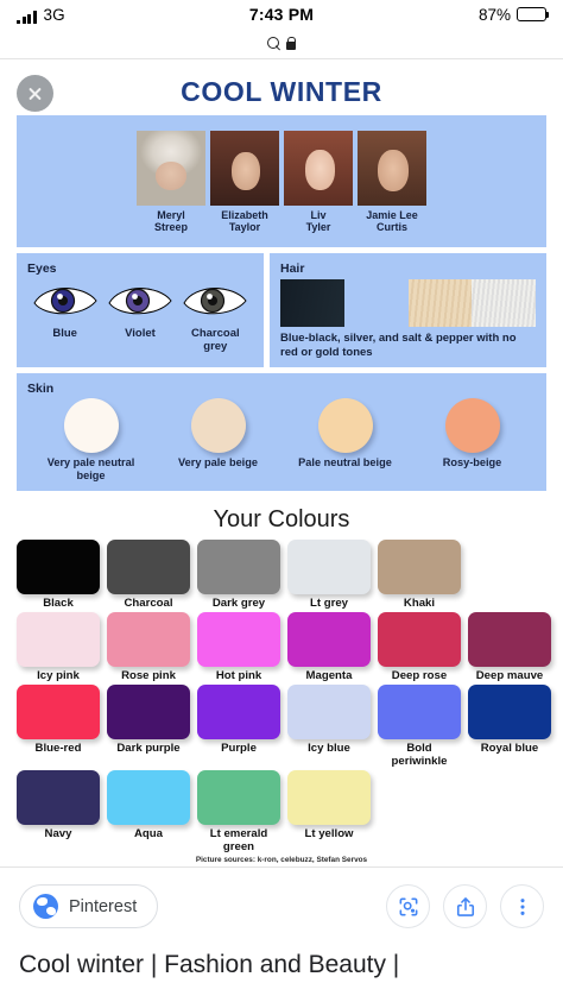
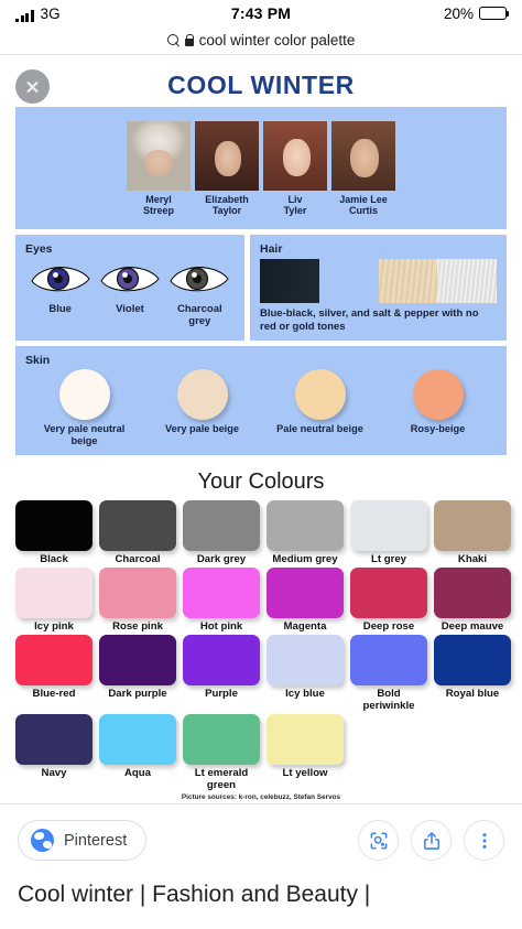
  3G
  7:43 PM
- 87%
+ 20%
+ cool winter color palette
  COOL WINTER
  Meryl
  Streep
  Elizabeth
  Taylor
  Liv
  Tyler
  Jamie Lee
  Curtis
  Eyes
  Blue
  Violet
  Charcoal grey
  Hair
  Blue-black, silver, and salt & pepper with no red or gold tones
  Skin
  Very pale neutral beige
  Very pale beige
  Pale neutral beige
  Rosy-beige
  Your Colours
  Black
  Charcoal
  Dark grey
+ Medium grey
  Lt grey
  Khaki
  Icy pink
  Rose pink
  Hot pink
  Magenta
  Deep rose
  Deep mauve
  Blue-red
  Dark purple
  Purple
  Icy blue
  Bold periwinkle
  Royal blue
  Navy
  Aqua
  Lt emerald green
  Lt yellow
  Pinterest
  Cool winter | Fashion and Beauty |
